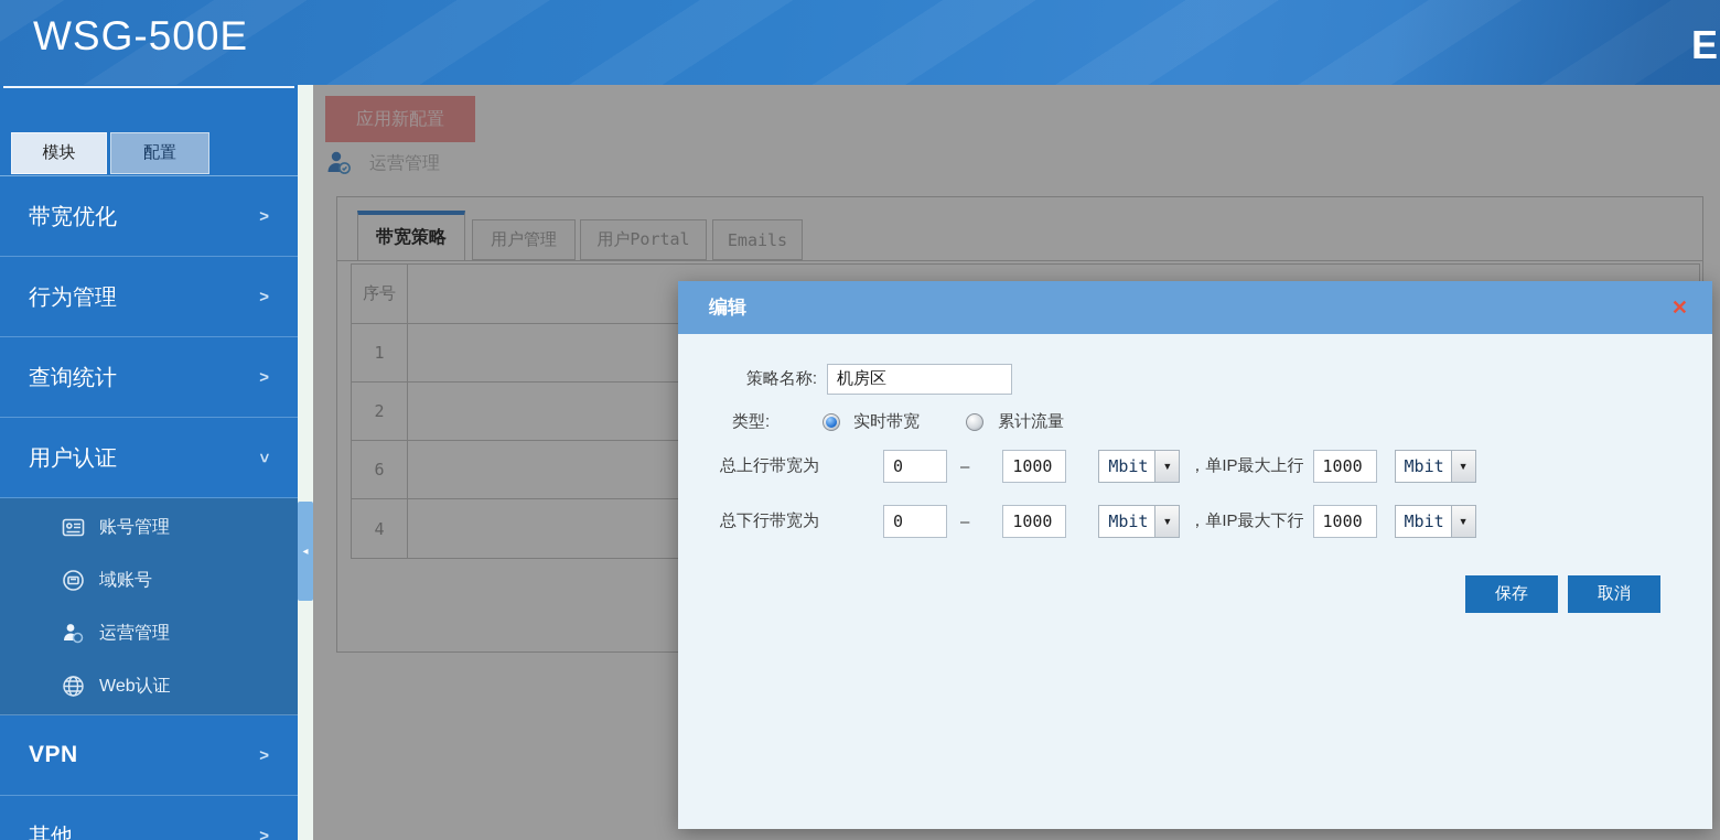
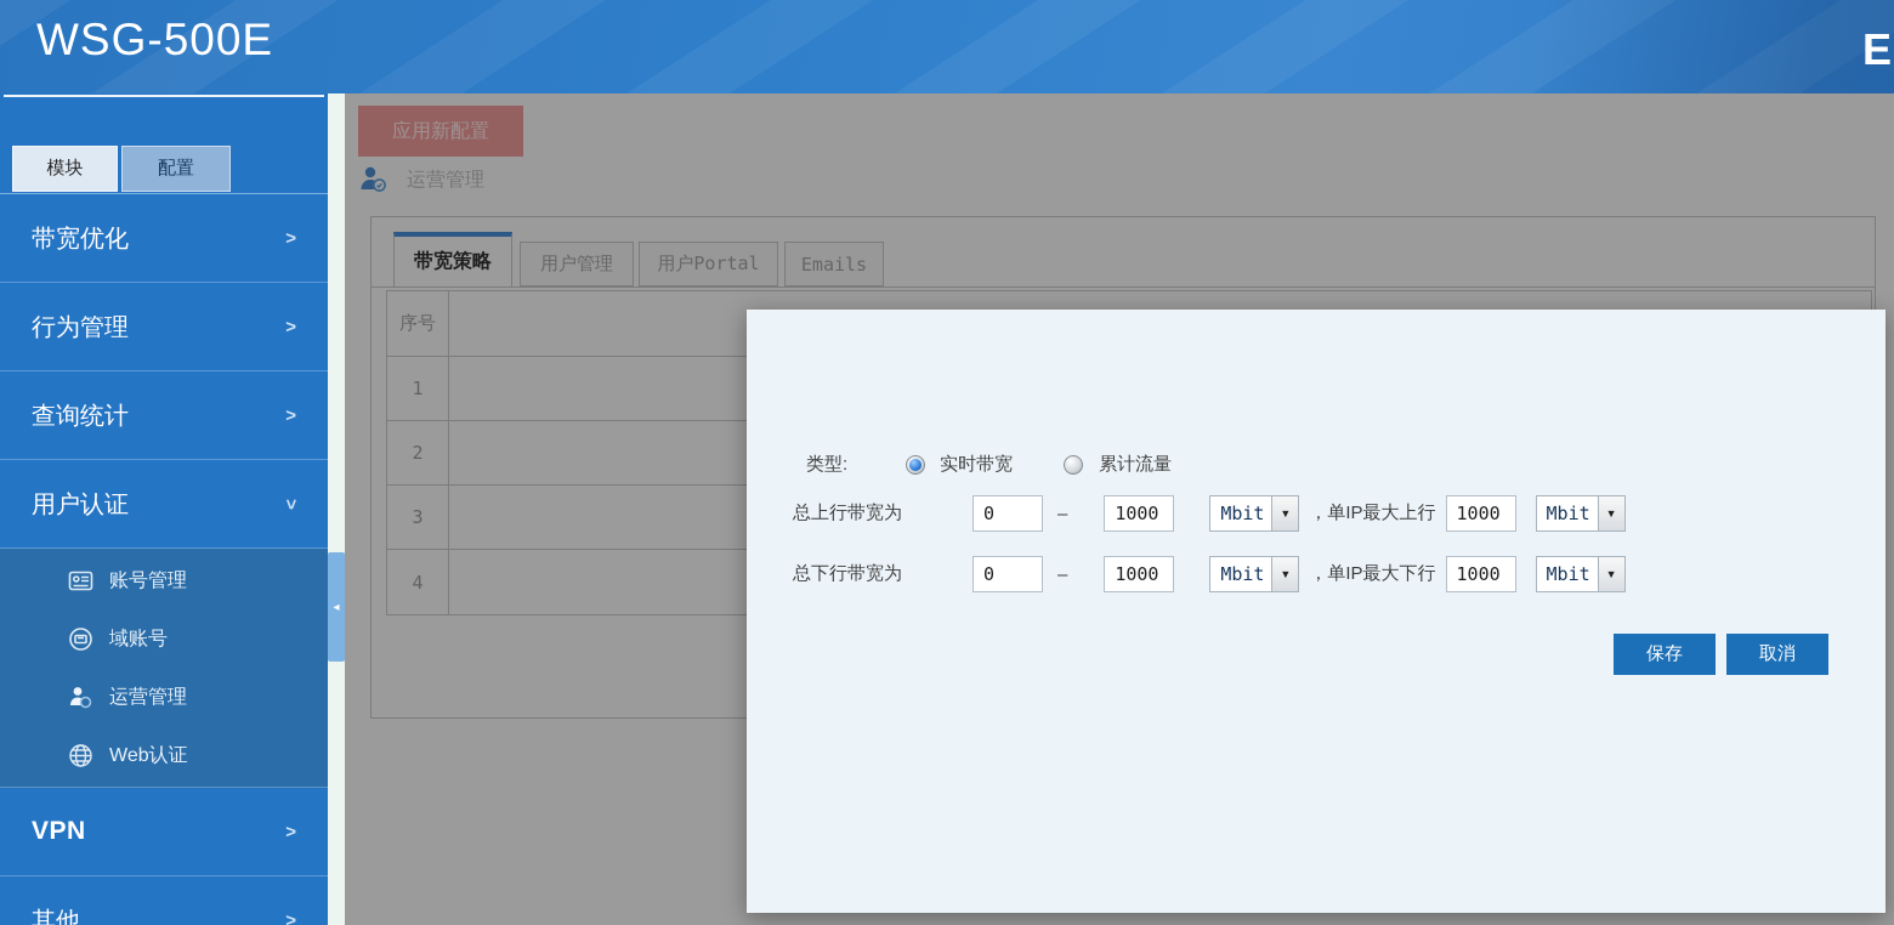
  WSG-500E
  E
  模块
  配置
  带宽优化
  行为管理
  查询统计
  用户认证
  账号管理
  域账号
  运营管理
  Web认证
  VPN
  其他
  应用新配置
  运营管理
  带宽策略
  用户管理
  用户Portal
  Emails
  序号
  1
  2
- 6
+ 3
  4
- 编辑
- ✕
- 策略名称:
- 机房区
  类型:
  实时带宽
  累计流量
  总上行带宽为
  0
  –
  1000
  Mbit
  ，
  单IP最大上行
  1000
  Mbit
  总下行带宽为
  0
  –
  1000
  Mbit
  ，
  单IP最大下行
  1000
  Mbit
  保存
  取消
